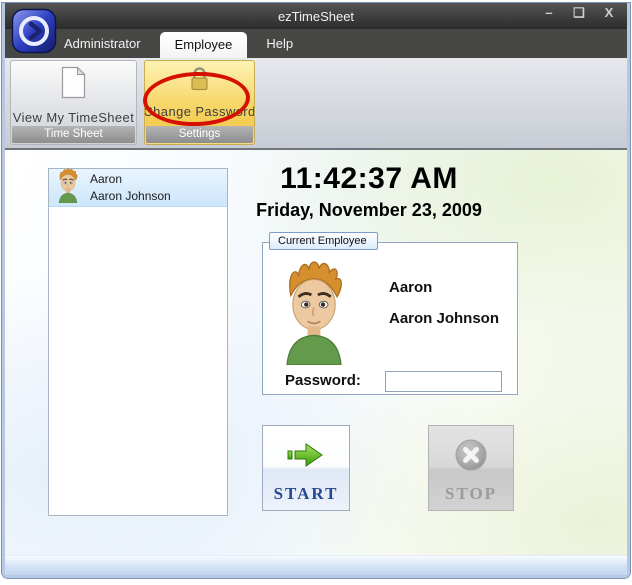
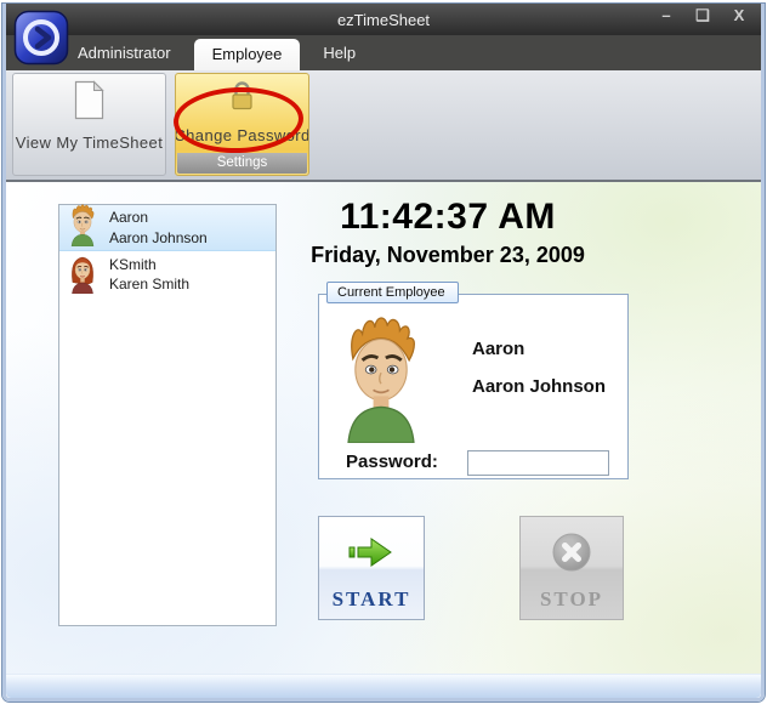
  ezTimeSheet
  –
  ❑
  X
  Administrator
  Employee
  Help
  View My TimeSheet
- Time Sheet
  Change Password
  Settings
  Aaron
  Aaron Johnson
+ KSmith
+ Karen Smith
  11:42:37 AM
  Friday, November 23, 2009
  Current Employee
  Aaron
  Aaron Johnson
  Password:
  START
  STOP
